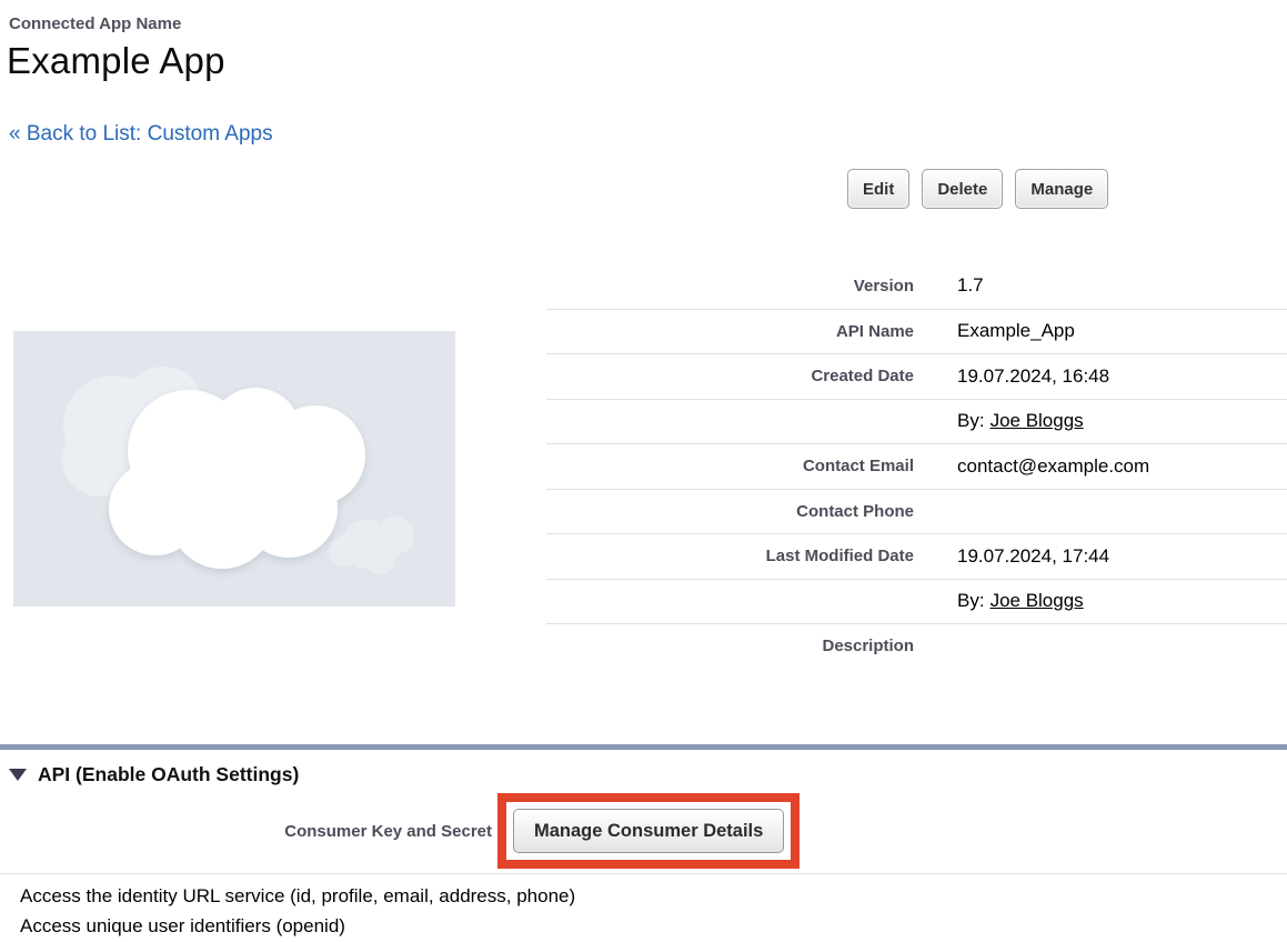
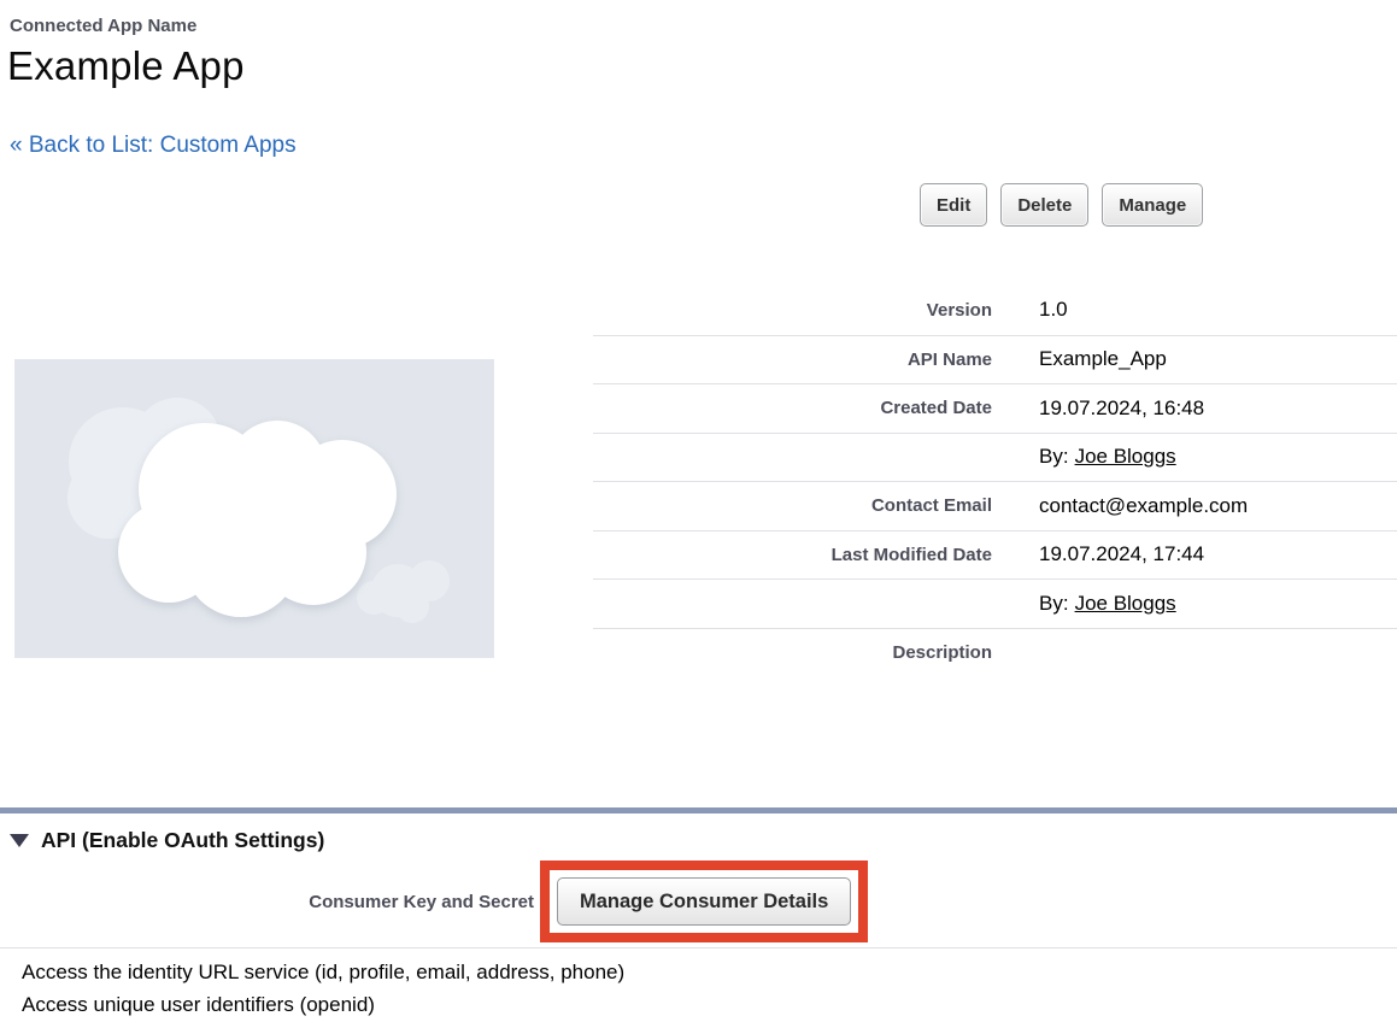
  Connected App Name
  Example App
  « Back to List: Custom Apps
  Edit
  Delete
  Manage
  Version
- 1.7
+ 1.0
  API Name
  Example_App
  Created Date
  19.07.2024, 16:48
  By: Joe Bloggs
  Contact Email
  contact@example.com
- Contact Phone
  Last Modified Date
  19.07.2024, 17:44
  By: Joe Bloggs
  Description
  API (Enable OAuth Settings)
  Consumer Key and Secret
  Manage Consumer Details
  Access the identity URL service (id, profile, email, address, phone)
  Access unique user identifiers (openid)
